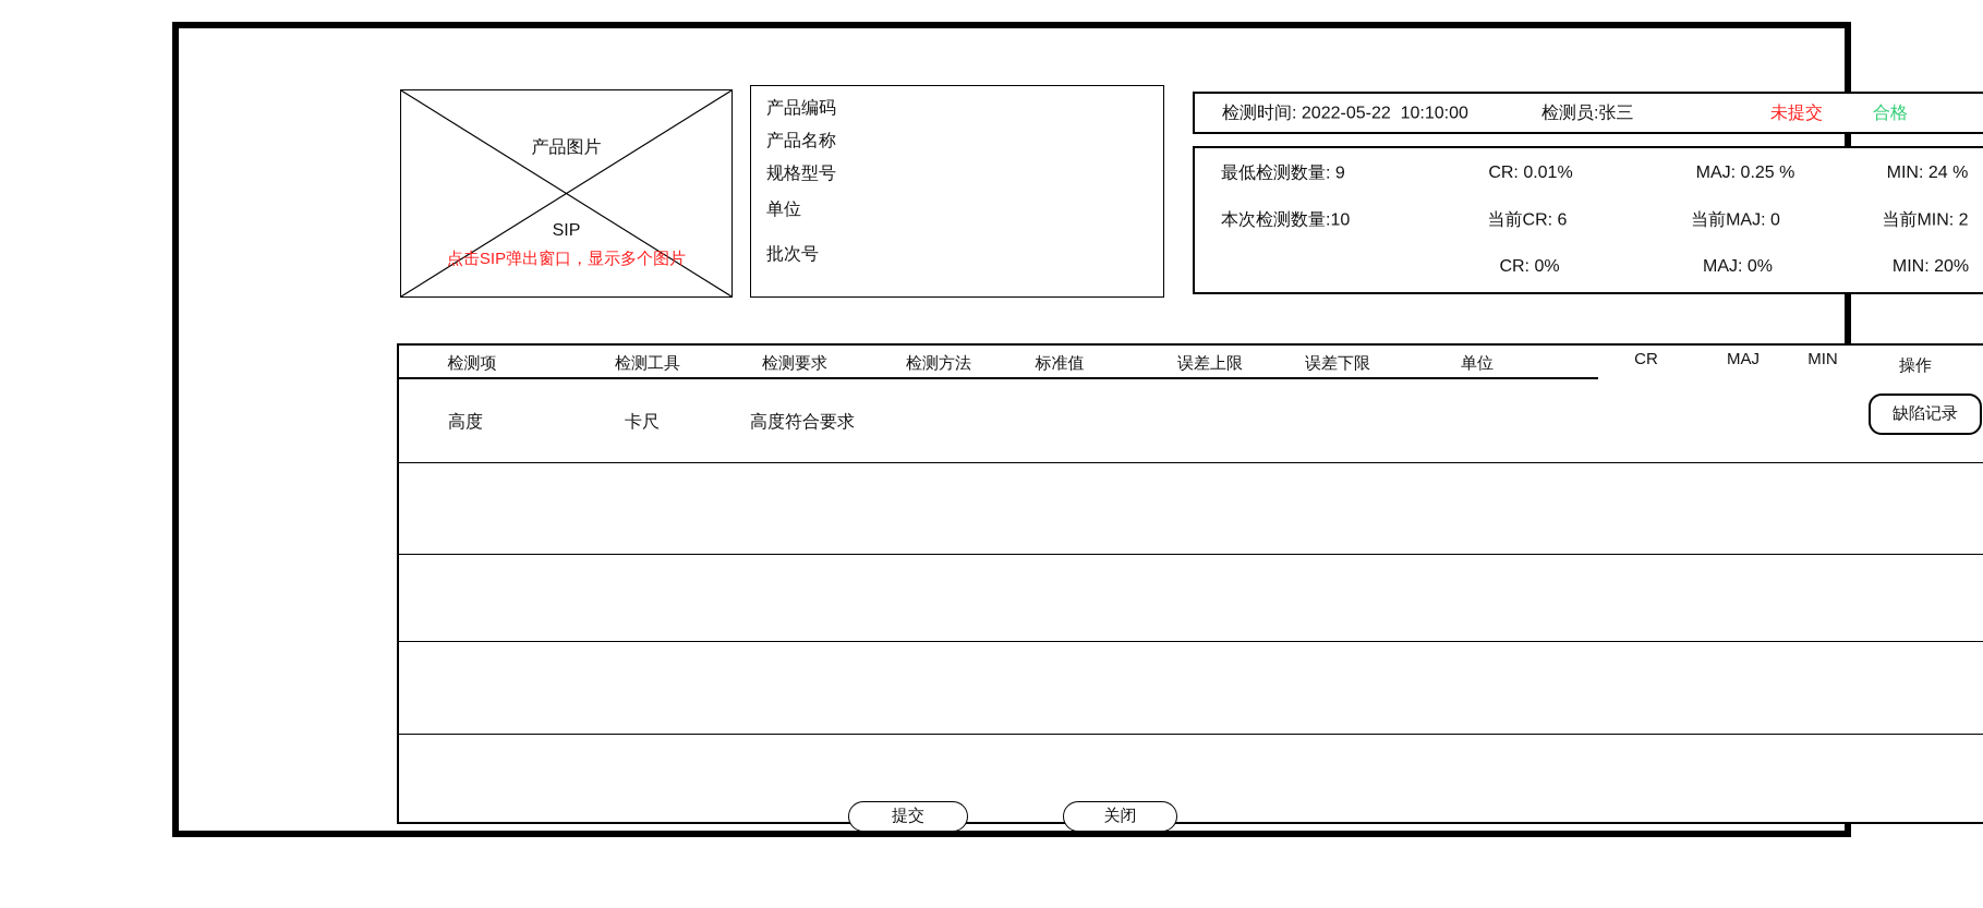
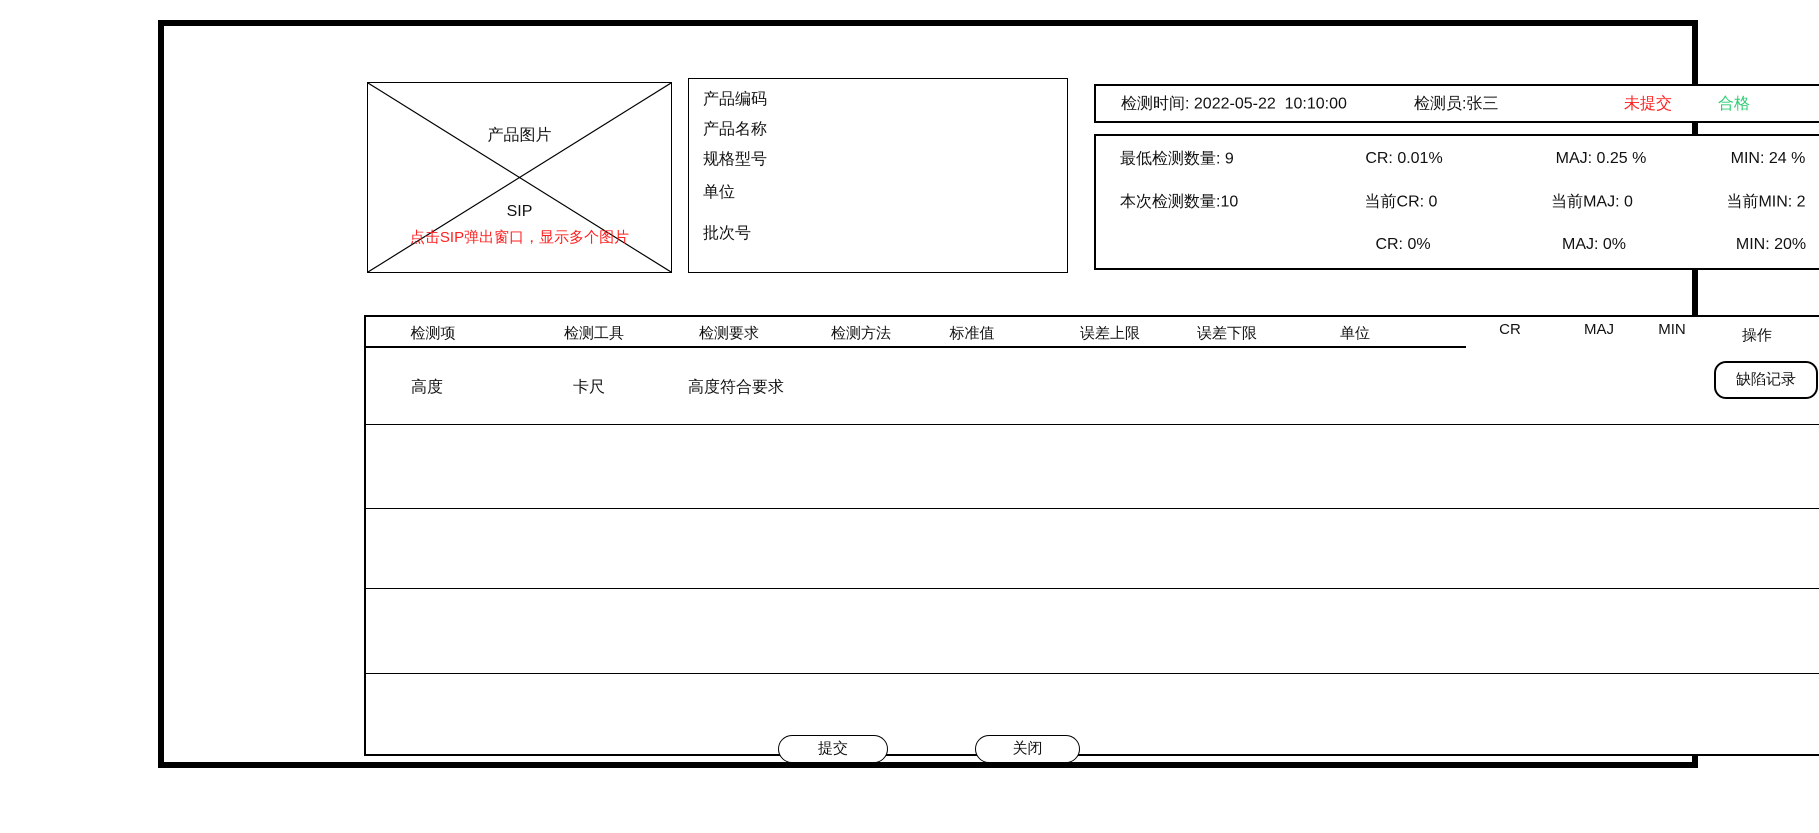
  产品图片
  SIP
  点击SIP弹出窗口，显示多个图片
  产品编码
  产品名称
  规格型号
  单位
  批次号
  检测时间: 2022-05-22 10:10:00
  检测员:张三
  未提交
  合格
  最低检测数量: 9
  CR: 0.01%
  MAJ: 0.25 %
  MIN: 24 %
  本次检测数量:10
- 当前CR: 6
+ 当前CR: 0
  当前MAJ: 0
  当前MIN: 2
  CR: 0%
  MAJ: 0%
  MIN: 20%
  检测项
  检测工具
  检测要求
  检测方法
  标准值
  误差上限
  误差下限
  单位
  CR
  MAJ
  MIN
  操作
  高度
  卡尺
  高度符合要求
  缺陷记录
  提交
  关闭
